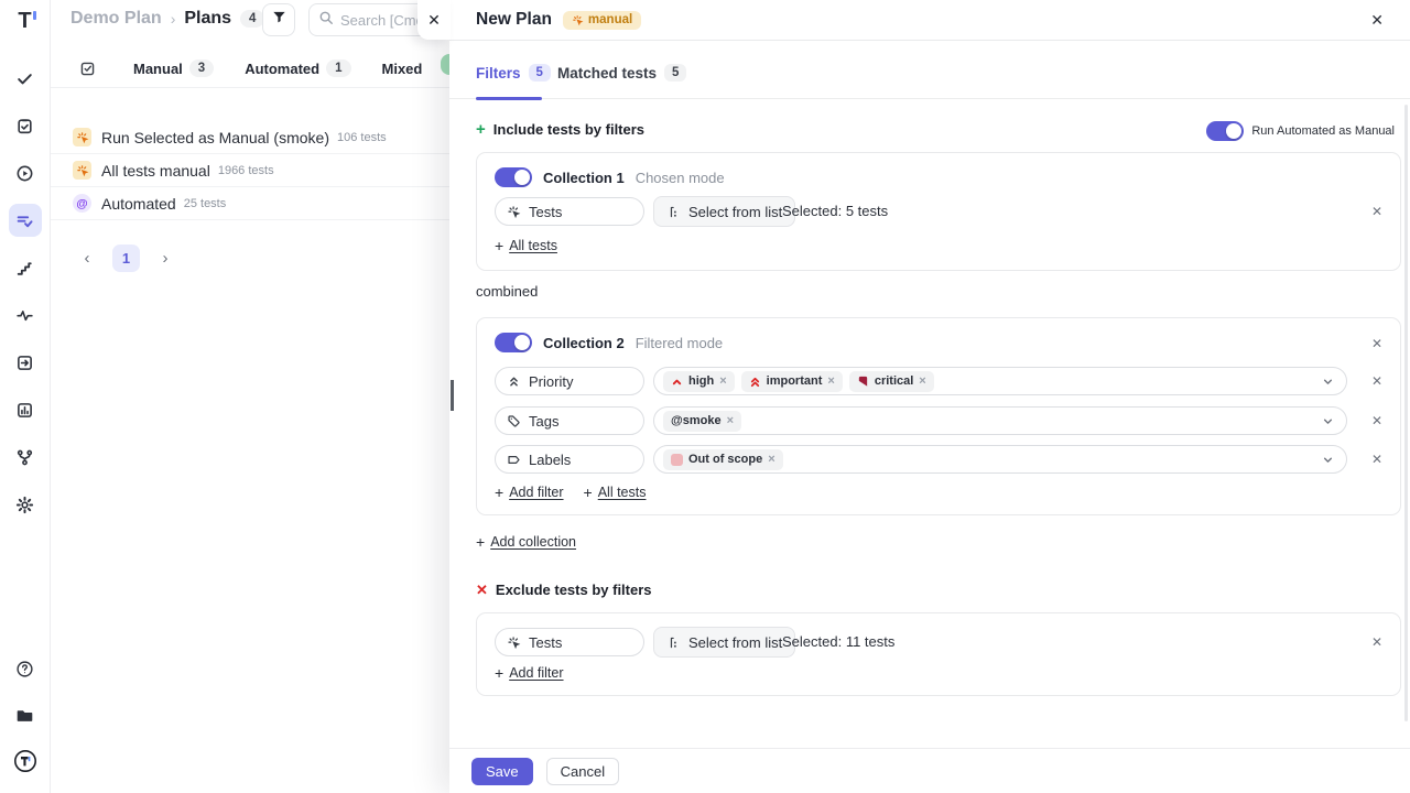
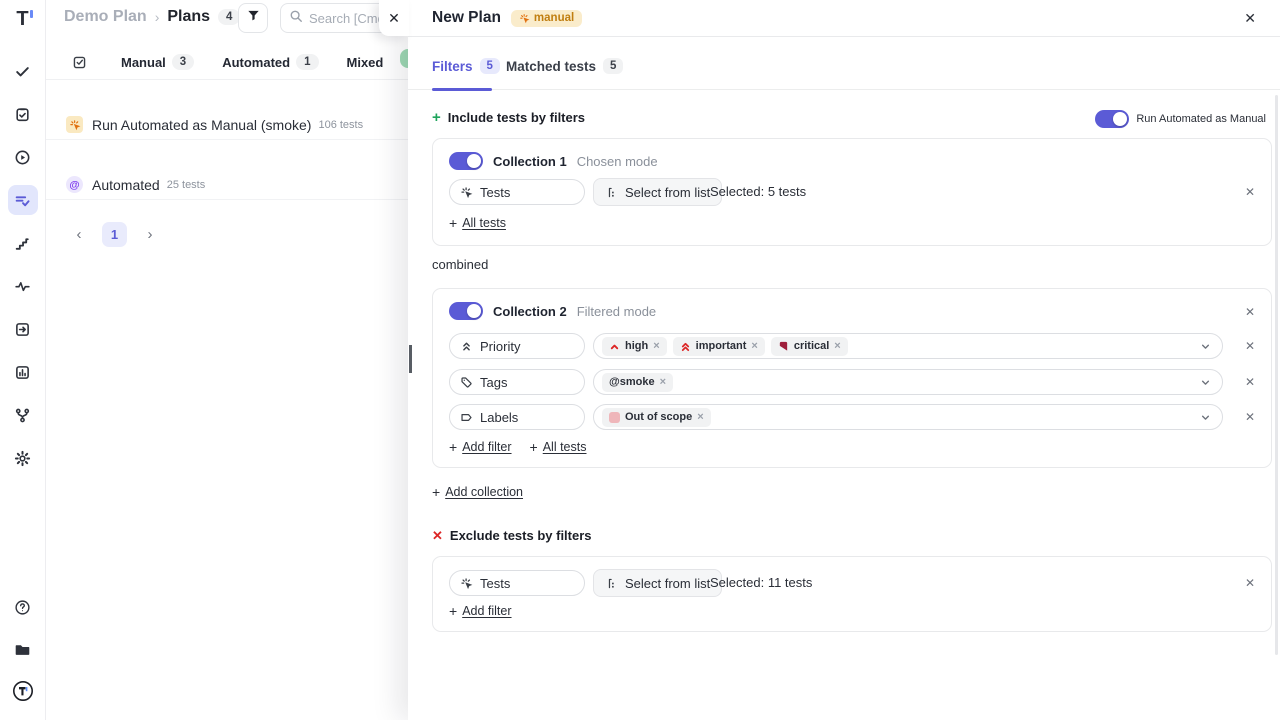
  T
  Demo Plan
  ›
  Plans
  4
  Manual
  3
  Automated
  1
  Mixed
- Run Selected as Manual (smoke)
+ Run Automated as Manual (smoke)
  106 tests
- All tests manual
- 1966 tests
  @
  Automated
  25 tests
  ‹
  1
  ›
  ✕
  New Plan
  manual
  ✕
  Filters
  5
  Matched tests
  5
  +
  Include tests by filters
  Run Automated as Manual
  Collection 1
  Chosen mode
  Tests
  Select from list
  Selected: 5 tests
  ✕
  +
  All tests
  combined
  Collection 2
  Filtered mode
  ✕
  Priority
  high
  ×
  important
  ×
  critical
  ×
  ✕
  Tags
  @smoke
  ×
  ✕
  Labels
  Out of scope
  ×
  ✕
  +
  Add filter
  +
  All tests
  +
  Add collection
  ✕
  Exclude tests by filters
  Tests
  Select from list
  Selected: 11 tests
  ✕
  +
  Add filter
- Save
- Cancel
